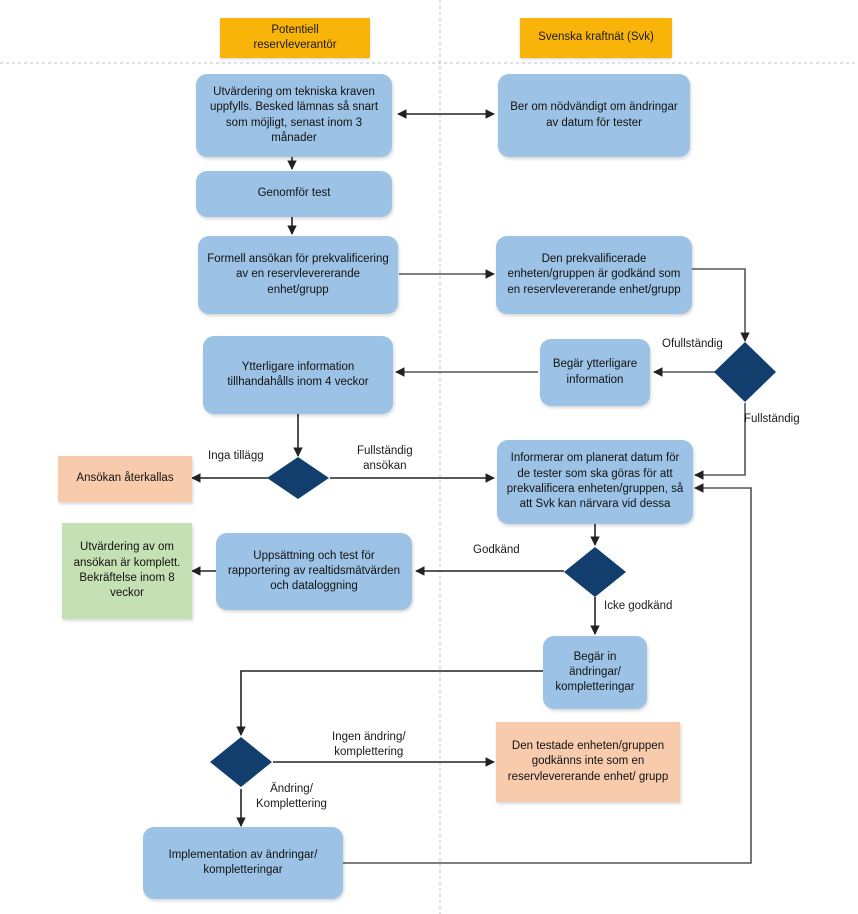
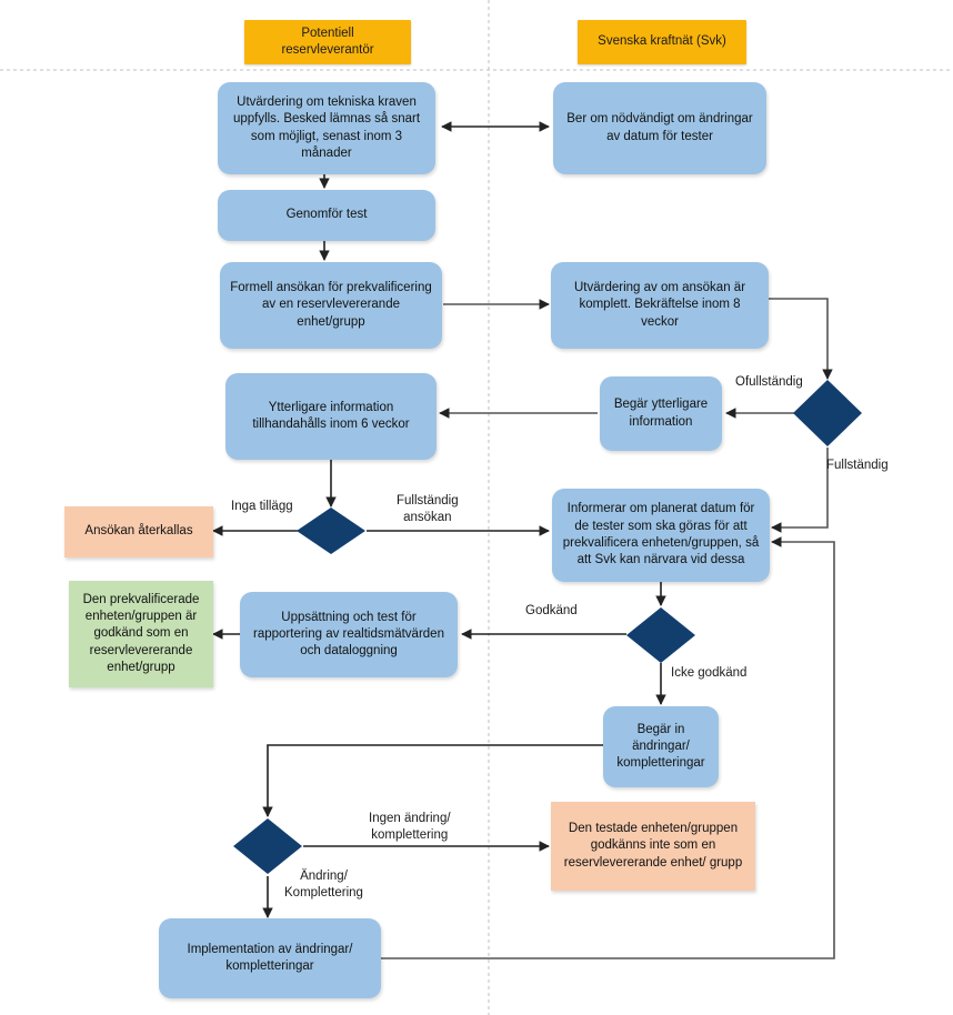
  Potentiell
  reservleverantör
  Svenska kraftnät (Svk)
  Utvärdering om tekniska kraven uppfylls. Besked lämnas så snart som möjligt, senast inom 3 månader
  Ber om nödvändigt om ändringar av datum för tester
  Genomför test
  Formell ansökan för prekvalificering av en reservlevererande enhet/grupp
- Den prekvalificerade enheten/gruppen är godkänd som en reservlevererande enhet/grupp
+ Utvärdering av om ansökan är komplett. Bekräftelse inom 8 veckor
  Begär ytterligare information
- Ytterligare information tillhandahålls inom 4 veckor
+ Ytterligare information tillhandahålls inom 6 veckor
  Ansökan återkallas
  Informerar om planerat datum för de tester som ska göras för att prekvalificera enheten/gruppen, så att Svk kan närvara vid dessa
  Uppsättning och test för rapportering av realtidsmätvärden och dataloggning
- Utvärdering av om ansökan är komplett. Bekräftelse inom 8 veckor
+ Den prekvalificerade enheten/gruppen är godkänd som en reservlevererande enhet/grupp
  Begär in ändringar/ kompletteringar
  Den testade enheten/gruppen godkänns inte som en reservlevererande enhet/ grupp
  Implementation av ändringar/ kompletteringar
  Ofullständig
  Fullständig
  Inga tillägg
  Fullständig
  ansökan
  Godkänd
  Icke godkänd
  Ingen ändring/
  komplettering
  Ändring/
  Komplettering
